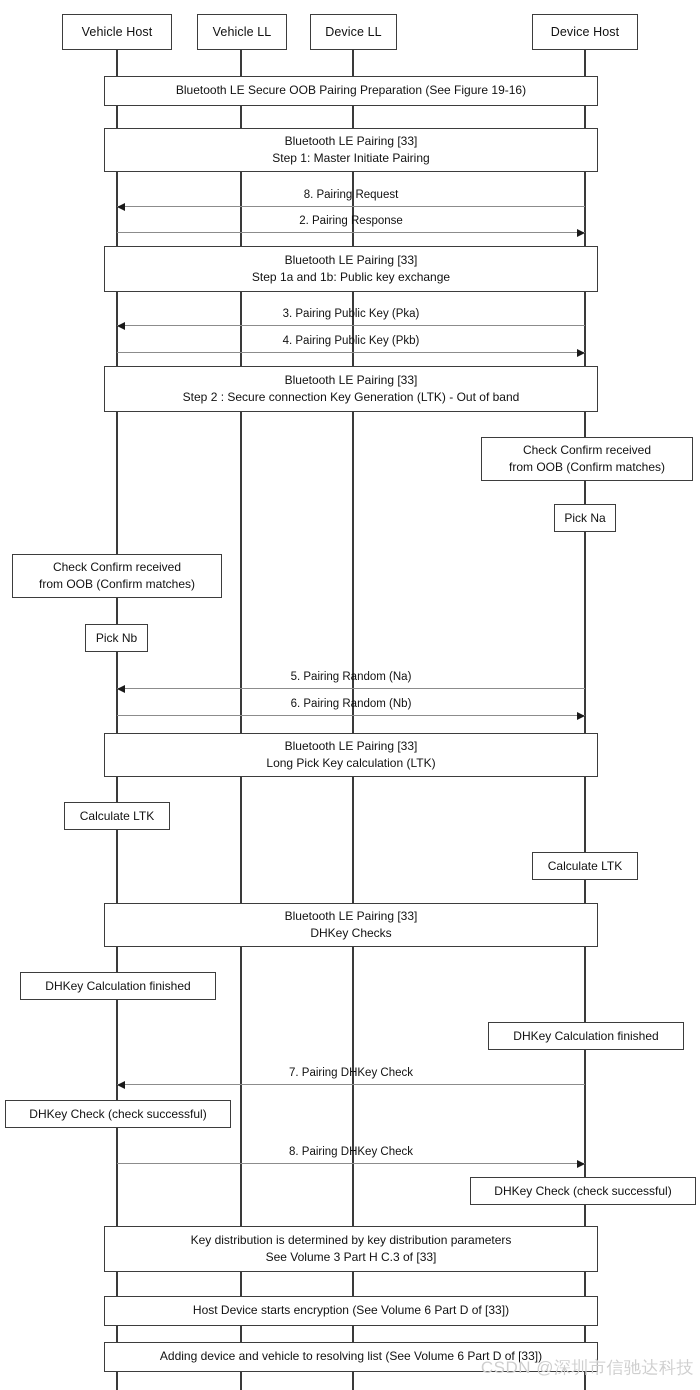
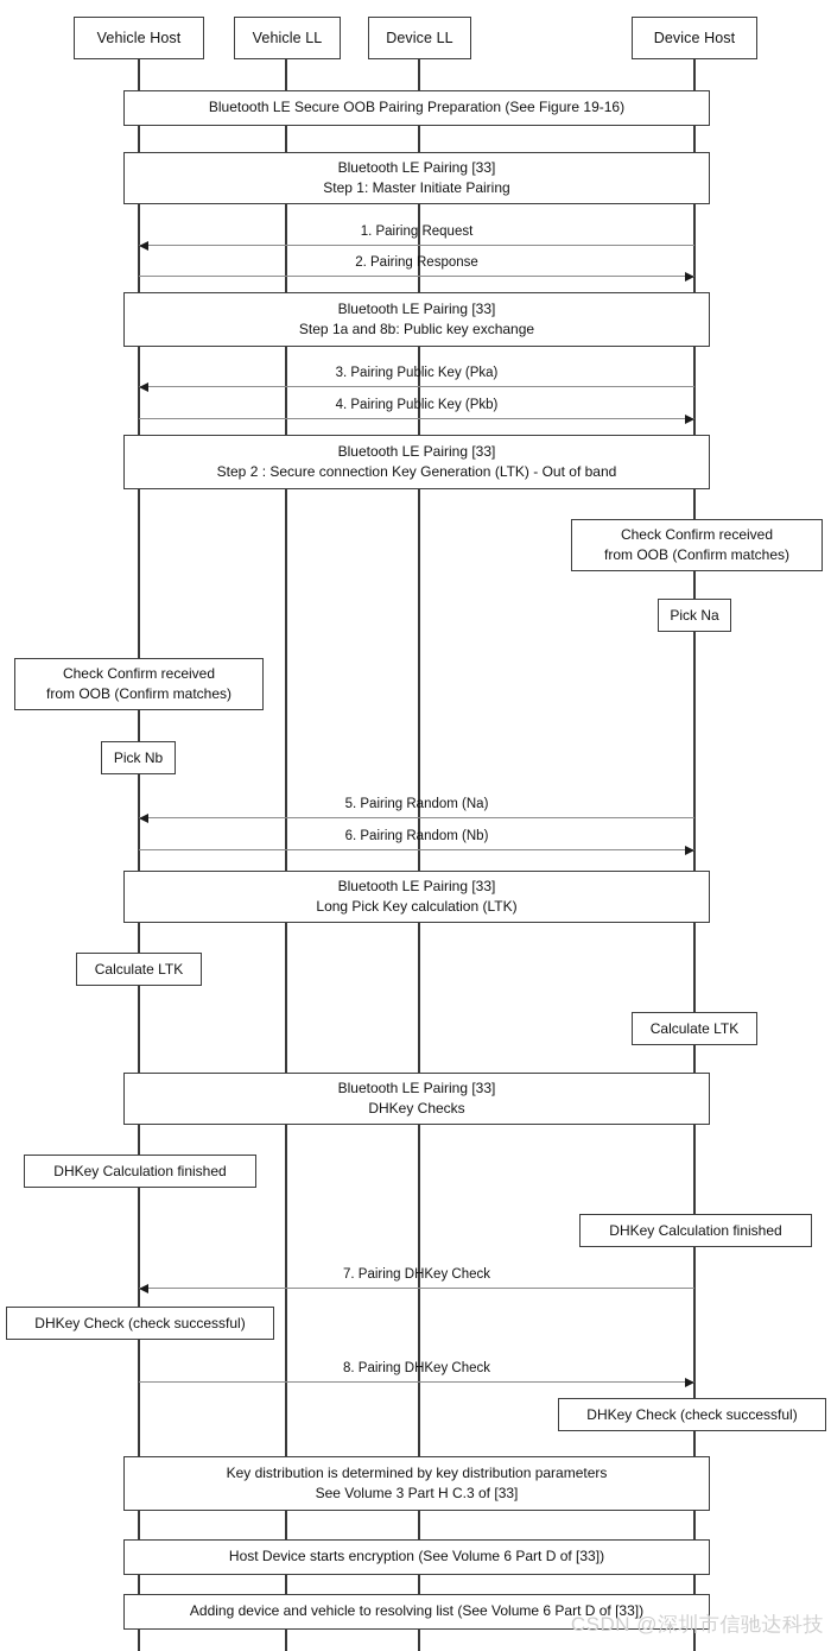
  Vehicle Host
  Vehicle LL
  Device LL
  Device Host
  Bluetooth LE Secure OOB Pairing Preparation (See Figure 19-16)
  Bluetooth LE Pairing [33]
  Step 1: Master Initiate Pairing
  Bluetooth LE Pairing [33]
- Step 1a and 1b: Public key exchange
+ Step 1a and 8b: Public key exchange
  Bluetooth LE Pairing [33]
  Step 2 : Secure connection Key Generation (LTK) - Out of band
  Bluetooth LE Pairing [33]
  Long Pick Key calculation (LTK)
  Bluetooth LE Pairing [33]
  DHKey Checks
  Key distribution is determined by key distribution parameters
  See Volume 3 Part H C.3 of [33]
  Host Device starts encryption (See Volume 6 Part D of [33])
  Adding device and vehicle to resolving list (See Volume 6 Part D of [33])
  Check Confirm received
  from OOB (Confirm matches)
  Pick Na
  Check Confirm received
  from OOB (Confirm matches)
  Pick Nb
  Calculate LTK
  Calculate LTK
  DHKey Calculation finished
  DHKey Calculation finished
  DHKey Check (check successful)
  DHKey Check (check successful)
- 8. Pairing Request
+ 1. Pairing Request
  2. Pairing Response
  3. Pairing Public Key (Pka)
  4. Pairing Public Key (Pkb)
  5. Pairing Random (Na)
  6. Pairing Random (Nb)
  7. Pairing DHKey Check
  8. Pairing DHKey Check
  CSDN @深圳市信驰达科技
